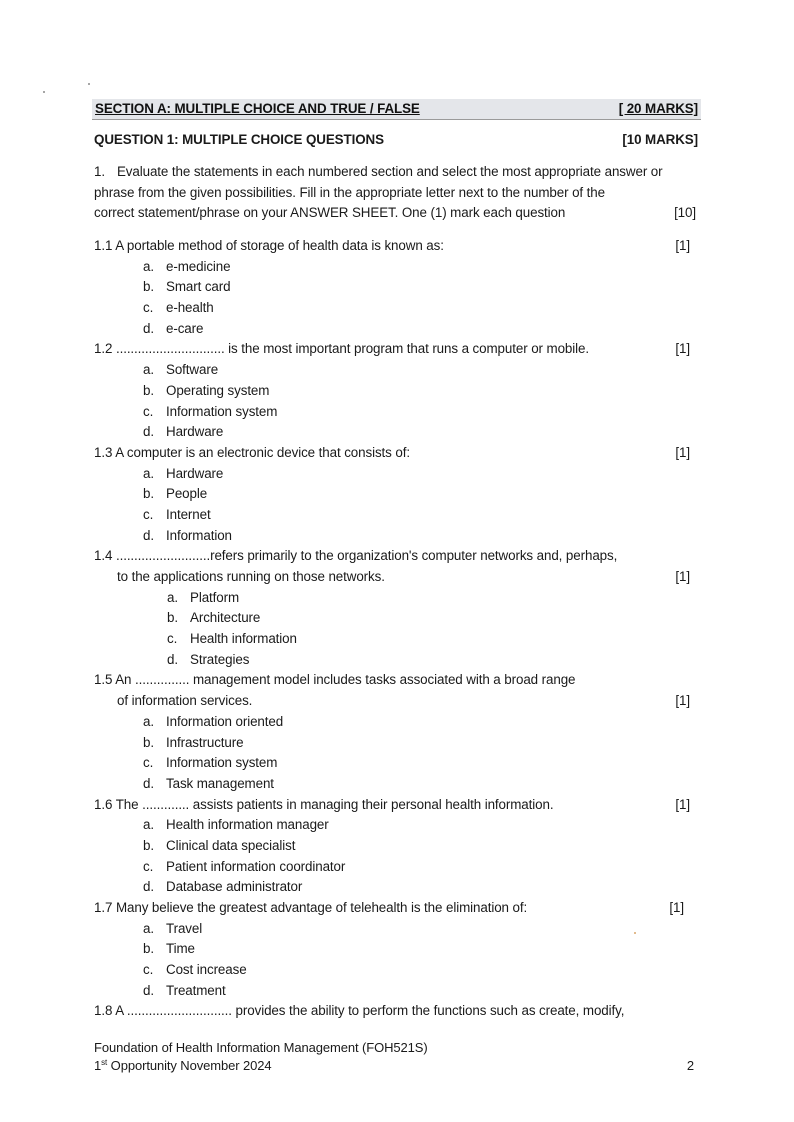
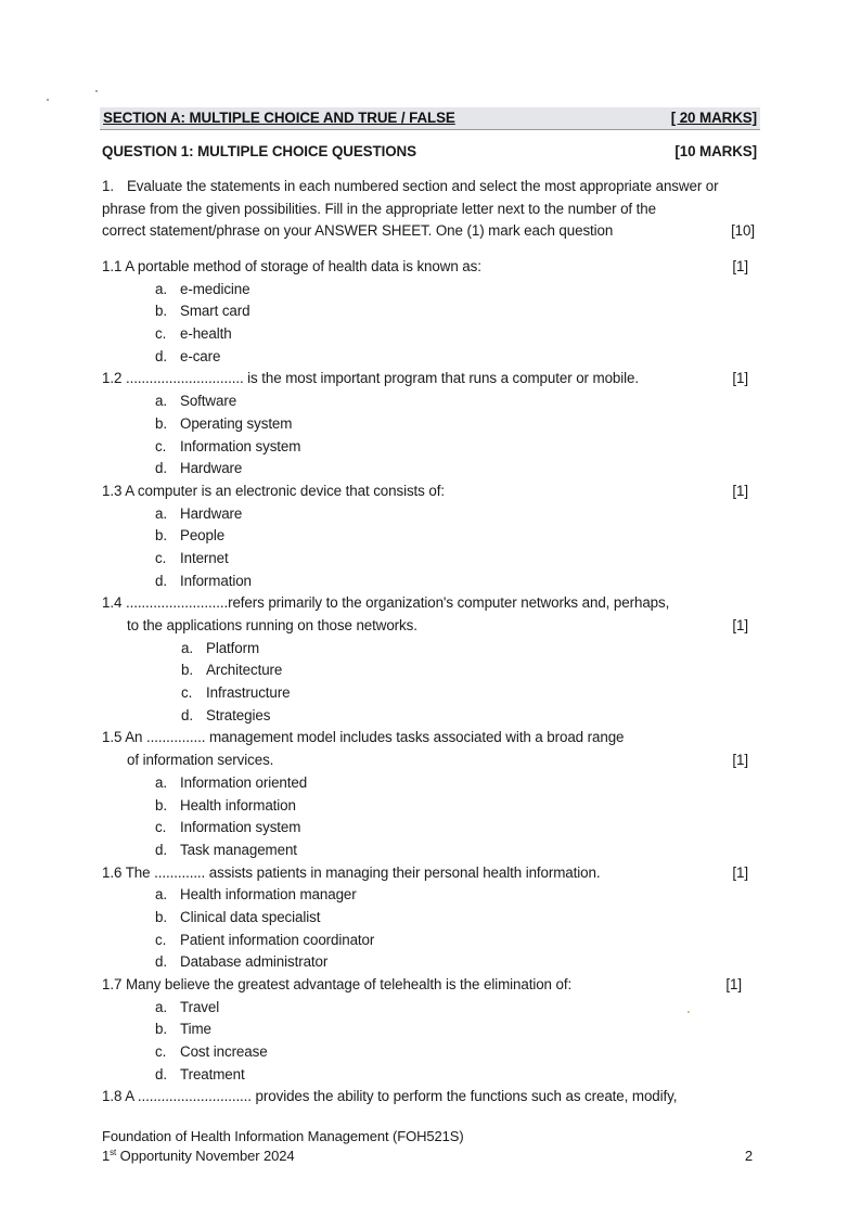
  SECTION A: MULTIPLE CHOICE AND TRUE / FALSE
  [ 20 MARKS]
  QUESTION 1: MULTIPLE CHOICE QUESTIONS
  [10 MARKS]
  1. Evaluate the statements in each numbered section and select the most appropriate answer or
  phrase from the given possibilities. Fill in the appropriate letter next to the number of the
  correct statement/phrase on your ANSWER SHEET. One (1) mark each question
  [10]
  1.1 A portable method of storage of health data is known as:
  [1]
  a. e-medicine
  b. Smart card
  c. e-health
  d. e-care
  1.2 .............................. is the most important program that runs a computer or mobile.
  [1]
  a. Software
  b. Operating system
  c. Information system
  d. Hardware
  1.3 A computer is an electronic device that consists of:
  [1]
  a. Hardware
  b. People
  c. Internet
  d. Information
  1.4 ..........................refers primarily to the organization's computer networks and, perhaps,
  to the applications running on those networks.
  [1]
  a. Platform
  b. Architecture
- c. Health information
+ c. Infrastructure
  d. Strategies
  1.5 An ............... management model includes tasks associated with a broad range
  of information services.
  [1]
  a. Information oriented
- b. Infrastructure
+ b. Health information
  c. Information system
  d. Task management
  1.6 The ............. assists patients in managing their personal health information.
  [1]
  a. Health information manager
  b. Clinical data specialist
  c. Patient information coordinator
  d. Database administrator
  1.7 Many believe the greatest advantage of telehealth is the elimination of:
  [1]
  a. Travel
  b. Time
  c. Cost increase
  d. Treatment
  1.8 A ............................. provides the ability to perform the functions such as create, modify,
  Foundation of Health Information Management (FOH521S)
  1st Opportunity November 2024
  2
